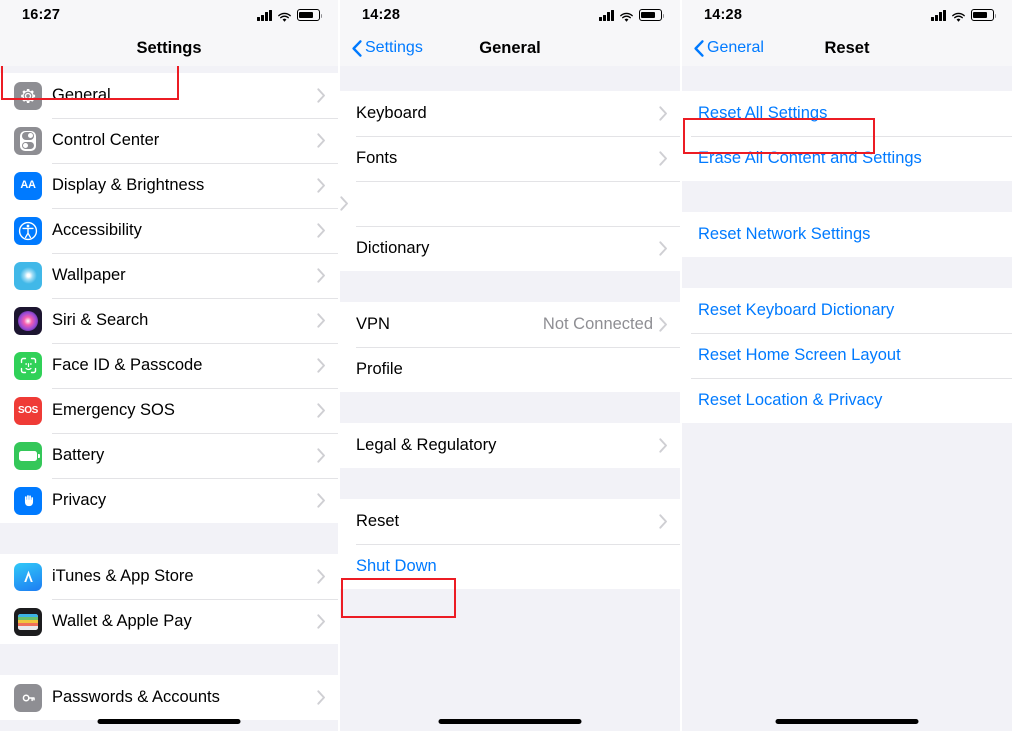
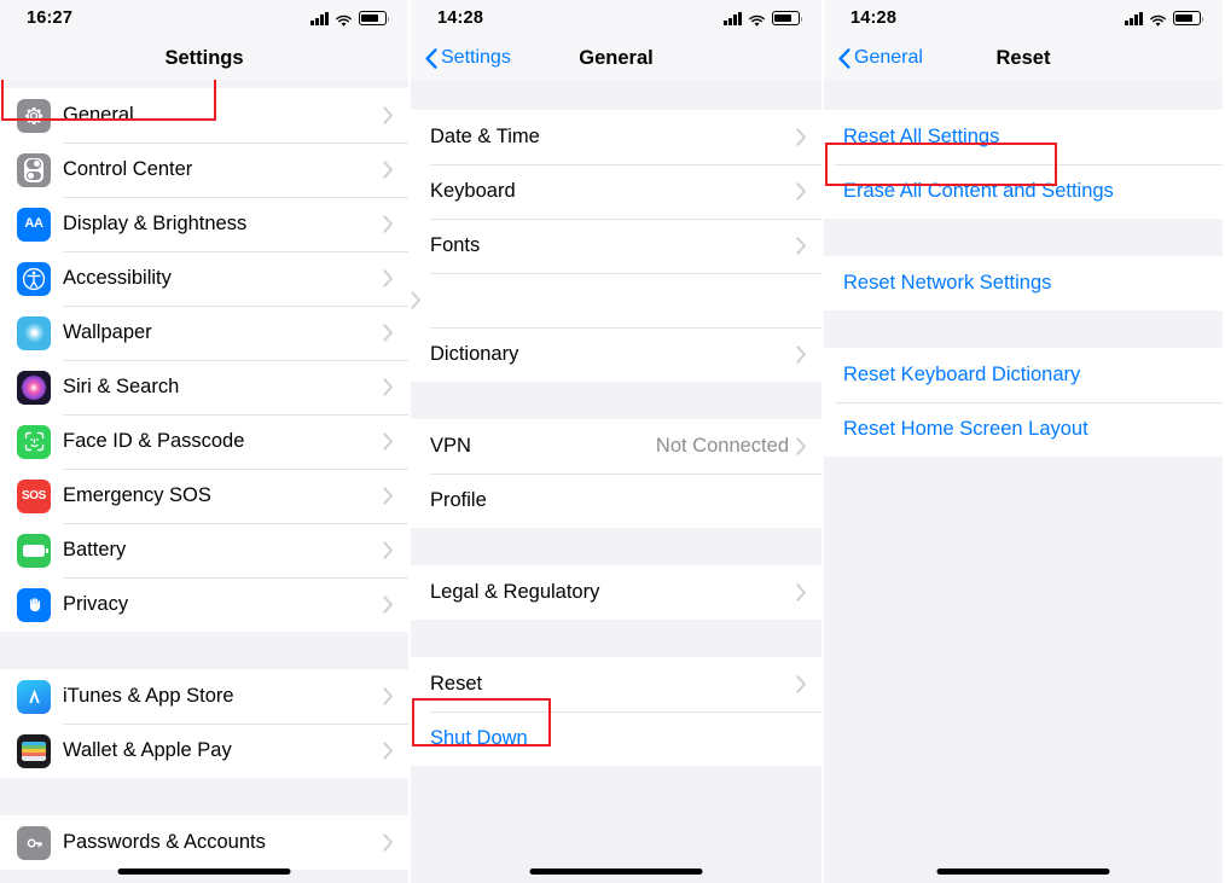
  16:27
  Settings
  General
  Control Center
  AA
  Display & Brightness
  Accessibility
  Wallpaper
  Siri & Search
  Face ID & Passcode
  SOS
  Emergency SOS
  Battery
  Privacy
  iTunes & App Store
  Wallet & Apple Pay
  Passwords & Accounts
  14:28
  Settings
  General
+ Date & Time
  Keyboard
  Fonts
  Dictionary
  VPN
  Not Connected
  Profile
  Legal & Regulatory
  Reset
  Shut Down
  14:28
  General
  Reset
  Reset All Settings
  Erase All Content and Settings
  Reset Network Settings
  Reset Keyboard Dictionary
  Reset Home Screen Layout
- Reset Location & Privacy
